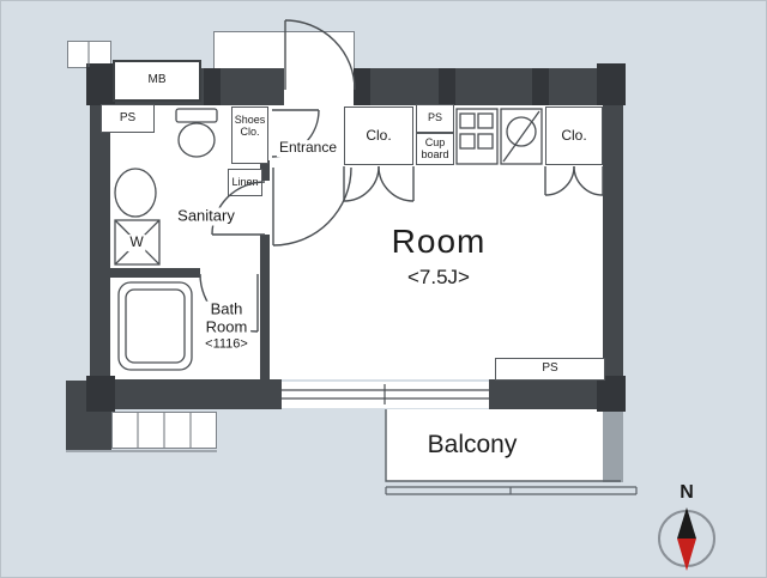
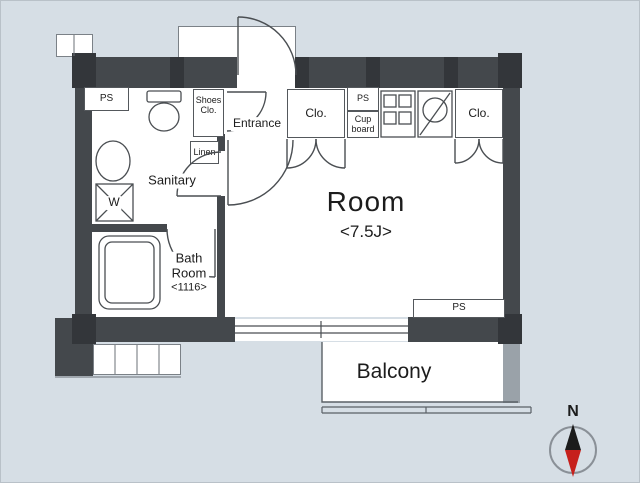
- MB
  PS
  Shoes
  Clo.
  Clo.
  PS
  Cup
  board
  Clo.
  Linen
  PS
  Entrance
  Sanitary
  W
  Room
  <7.5J>
  Bath
  Room
  <1116>
  Balcony
  N
